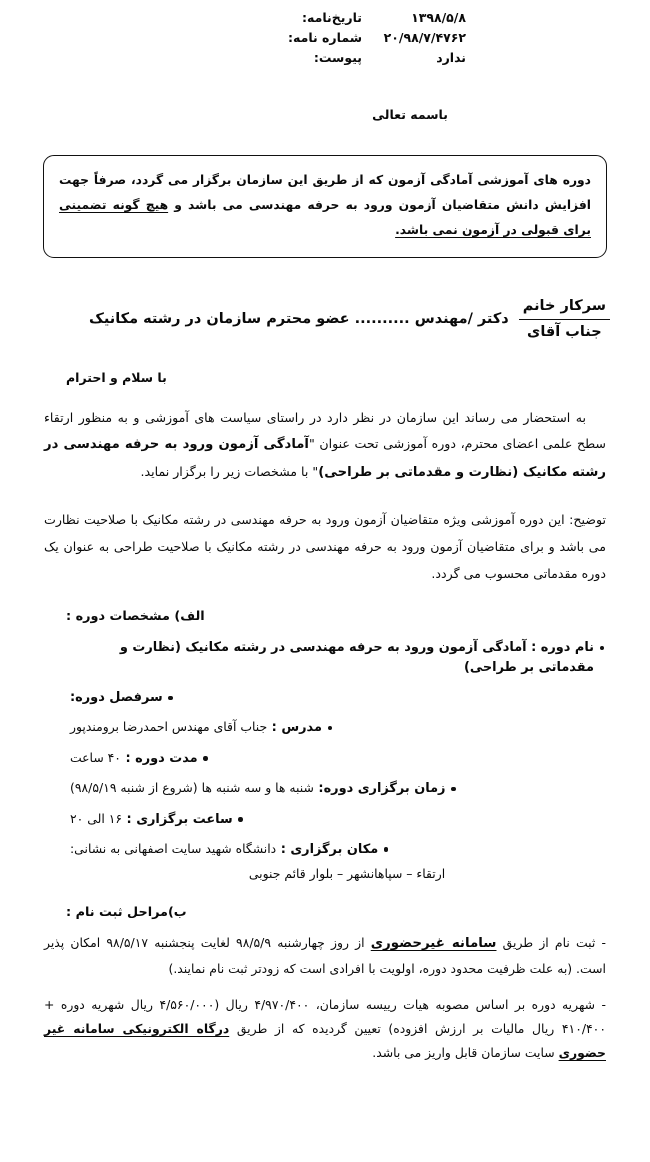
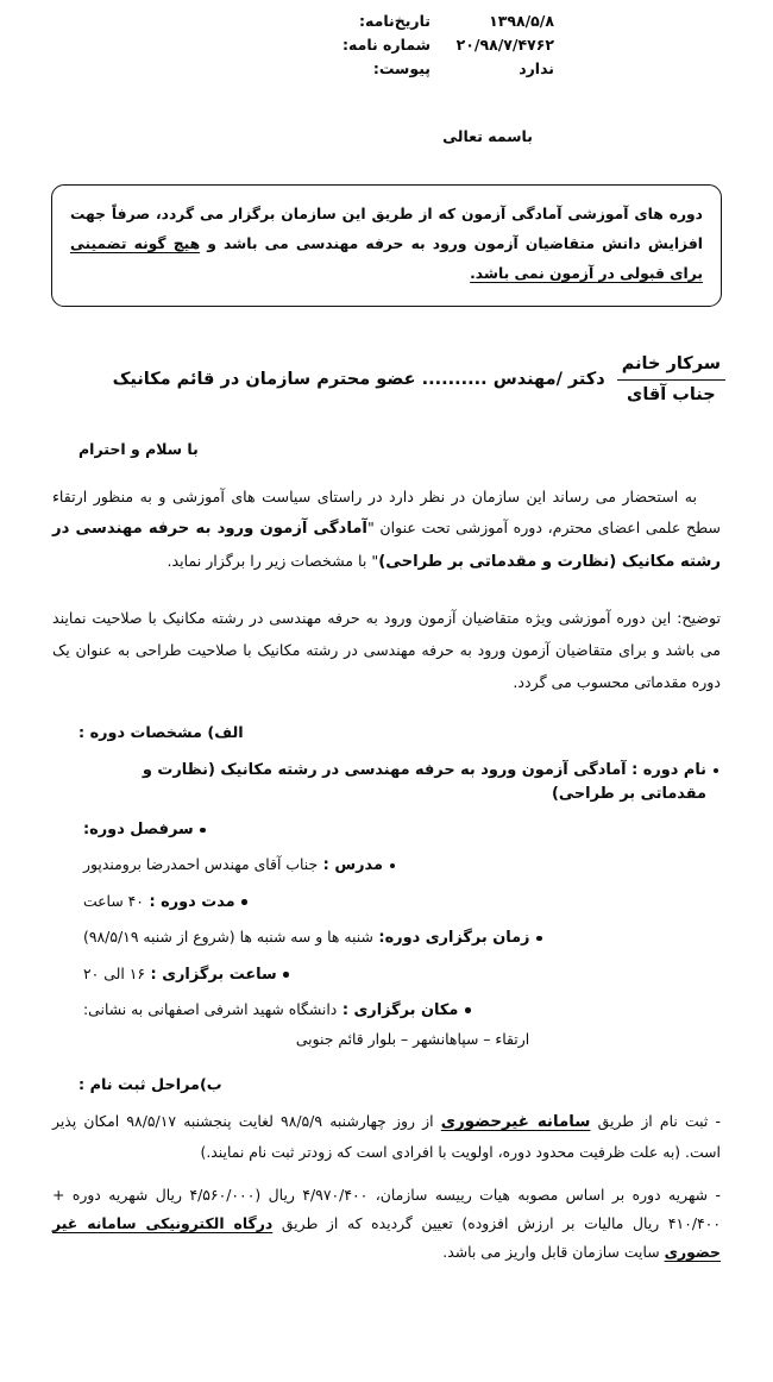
  ۱۳۹۸/۵/۸
  تاریخ‌نامه:
  ۲۰/۹۸/۷/۴۷۶۲
  شماره نامه:
  ندارد
  پیوست:
  باسمه تعالی
  دوره های آموزشی آمادگی آزمون که از طریق این سازمان برگزار می گردد، صرفاً جهت افزایش دانش متقاضیان آزمون ورود به حرفه مهندسی می باشد و هیچ گونه تضمینی برای قبولی در آزمون نمی باشد.
  سرکار خانم
  جناب آقای
- دکتر /مهندس .......... عضو محترم سازمان در رشته مکانیک
+ دکتر /مهندس .......... عضو محترم سازمان در قائم مکانیک
  با سلام و احترام
  به استحضار می رساند این سازمان در نظر دارد در راستای سیاست های آموزشی و به منظور ارتقاء سطح علمی اعضای محترم، دوره آموزشی تحت عنوان "آمادگی آزمون ورود به حرفه مهندسی در رشته مکانیک (نظارت و مقدماتی بر طراحی)" با مشخصات زیر را برگزار نماید.
- توضیح: این دوره آموزشی ویژه متقاضیان آزمون ورود به حرفه مهندسی در رشته مکانیک با صلاحیت نظارت می باشد و برای متقاضیان آزمون ورود به حرفه مهندسی در رشته مکانیک با صلاحیت طراحی به عنوان یک دوره مقدماتی محسوب می گردد.
+ توضیح: این دوره آموزشی ویژه متقاضیان آزمون ورود به حرفه مهندسی در رشته مکانیک با صلاحیت نمایند می باشد و برای متقاضیان آزمون ورود به حرفه مهندسی در رشته مکانیک با صلاحیت طراحی به عنوان یک دوره مقدماتی محسوب می گردد.
  الف) مشخصات دوره :
  نام دوره : آمادگی آزمون ورود به حرفه مهندسی در رشته مکانیک (نظارت و مقدماتی بر طراحی)
  سرفصل دوره:
  مدرس : جناب آقای مهندس احمدرضا برومندپور
  مدت دوره : ۴۰ ساعت
  زمان برگزاری دوره: شنبه ها و سه شنبه ها (شروع از شنبه ۹۸/۵/۱۹)
  ساعت برگزاری : ۱۶ الی ۲۰
- مکان برگزاری : دانشگاه شهید سایت اصفهانی به نشانی:
+ مکان برگزاری : دانشگاه شهید اشرفی اصفهانی به نشانی:
  ارتقاء – سپاهانشهر – بلوار قائم جنوبی
  ب)مراحل ثبت نام :
  - ثبت نام از طریق سامانه غیرحضوری از روز چهارشنبه ۹۸/۵/۹ لغایت پنجشنبه ۹۸/۵/۱۷ امکان پذیر است. (به علت ظرفیت محدود دوره، اولویت با افرادی است که زودتر ثبت نام نمایند.)
  - شهریه دوره بر اساس مصوبه هیات رییسه سازمان، ۴/۹۷۰/۴۰۰ ریال (۴/۵۶۰/۰۰۰ ریال شهریه دوره + ۴۱۰/۴۰۰ ریال مالیات بر ارزش افزوده) تعیین گردیده که از طریق درگاه الکترونیکی سامانه غیر حضوری سایت سازمان قابل واریز می باشد.
